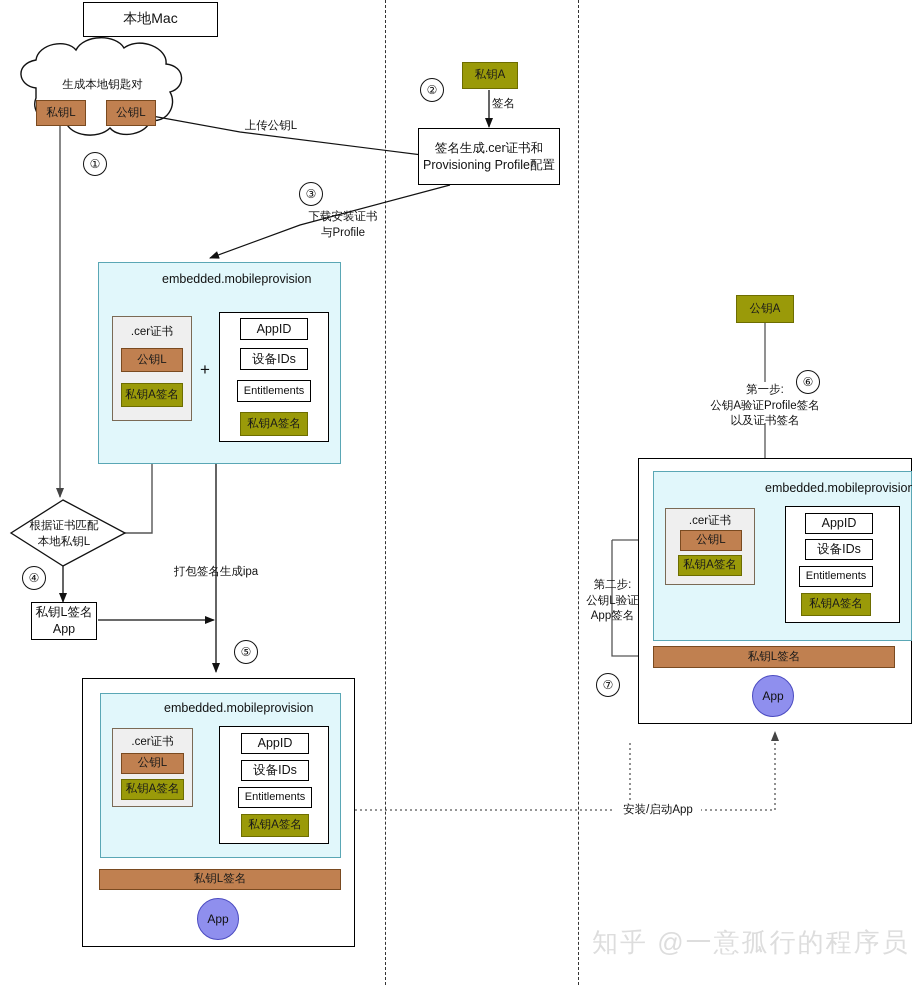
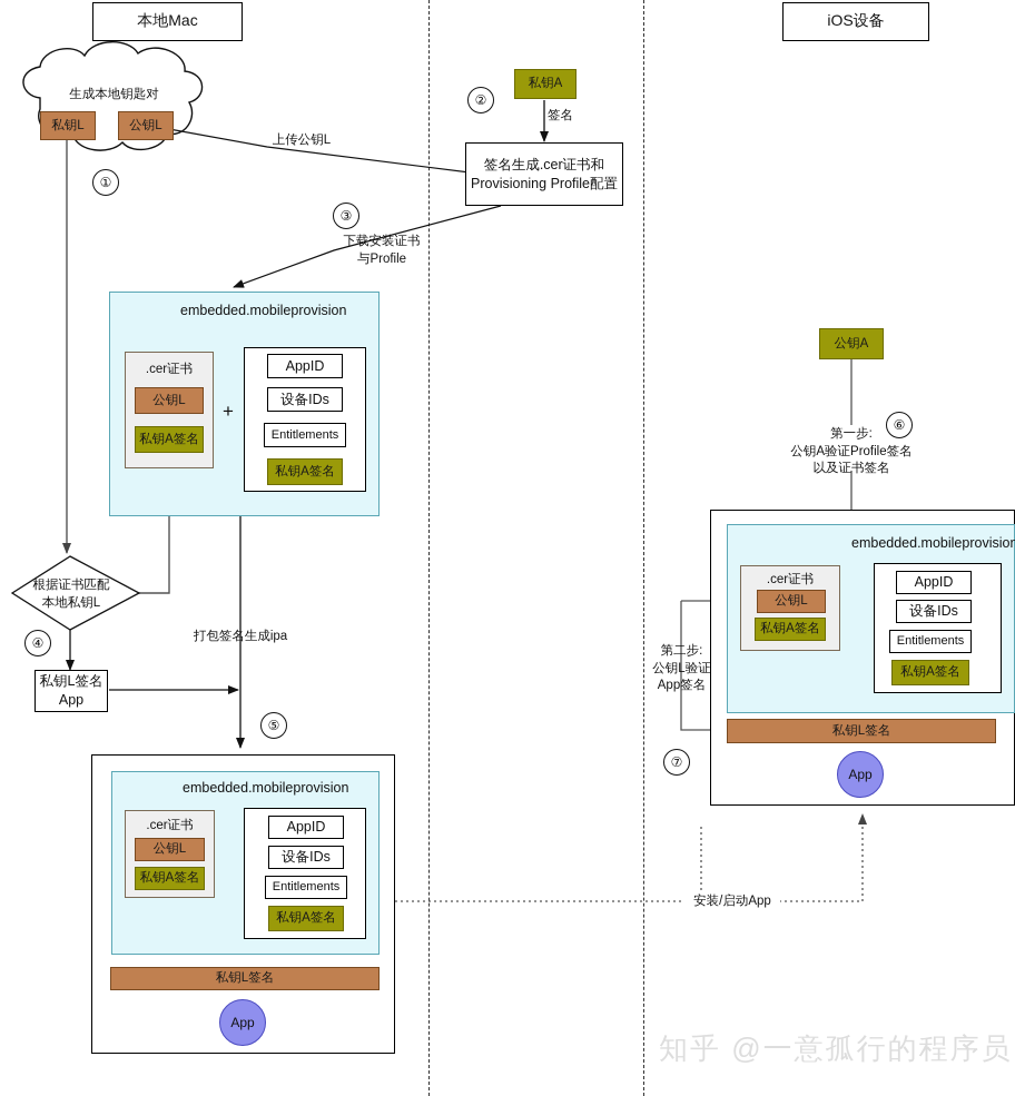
  本地Mac
+ iOS设备
  生成本地钥匙对
  私钥L
  公钥L
  ①
  上传公钥L
  ②
  私钥A
  签名
  签名生成.cer证书和 Provisioning Profile配置
  ③
  下载安装证书
  与Profile
  embedded.mobileprovision
  .cer证书
  公钥L
  私钥A签名
  +
  AppID
  设备IDs
  Entitlements
  私钥A签名
  根据证书匹配
  本地私钥L
  ④
  私钥L签名 App
  打包签名生成ipa
  ⑤
  embedded.mobileprovision
  .cer证书
  公钥L
  私钥A签名
  AppID
  设备IDs
  Entitlements
  私钥A签名
  私钥L签名
  App
  公钥A
  ⑥
  第一步:
  公钥A验证Profile签名
  以及证书签名
  embedded.mobileprovision
  .cer证书
  公钥L
  私钥A签名
  AppID
  设备IDs
  Entitlements
  私钥A签名
  私钥L签名
  App
  第二步:
  公钥L验证
  App签名
  ⑦
  安装/启动App
  知乎 @一意孤行的程序员
